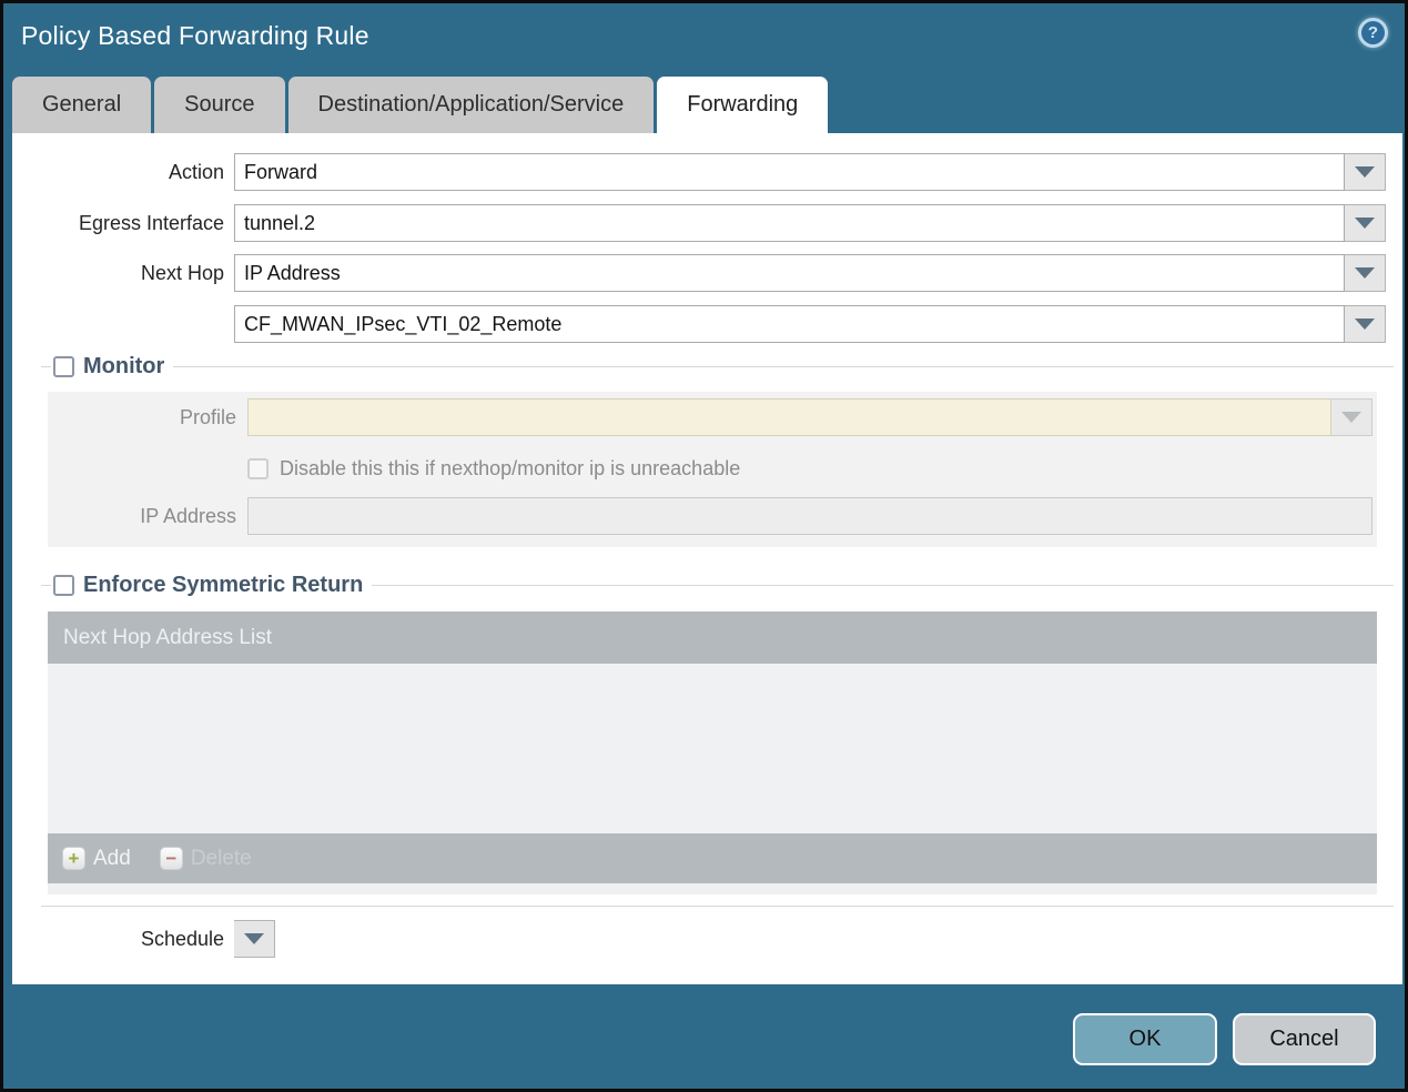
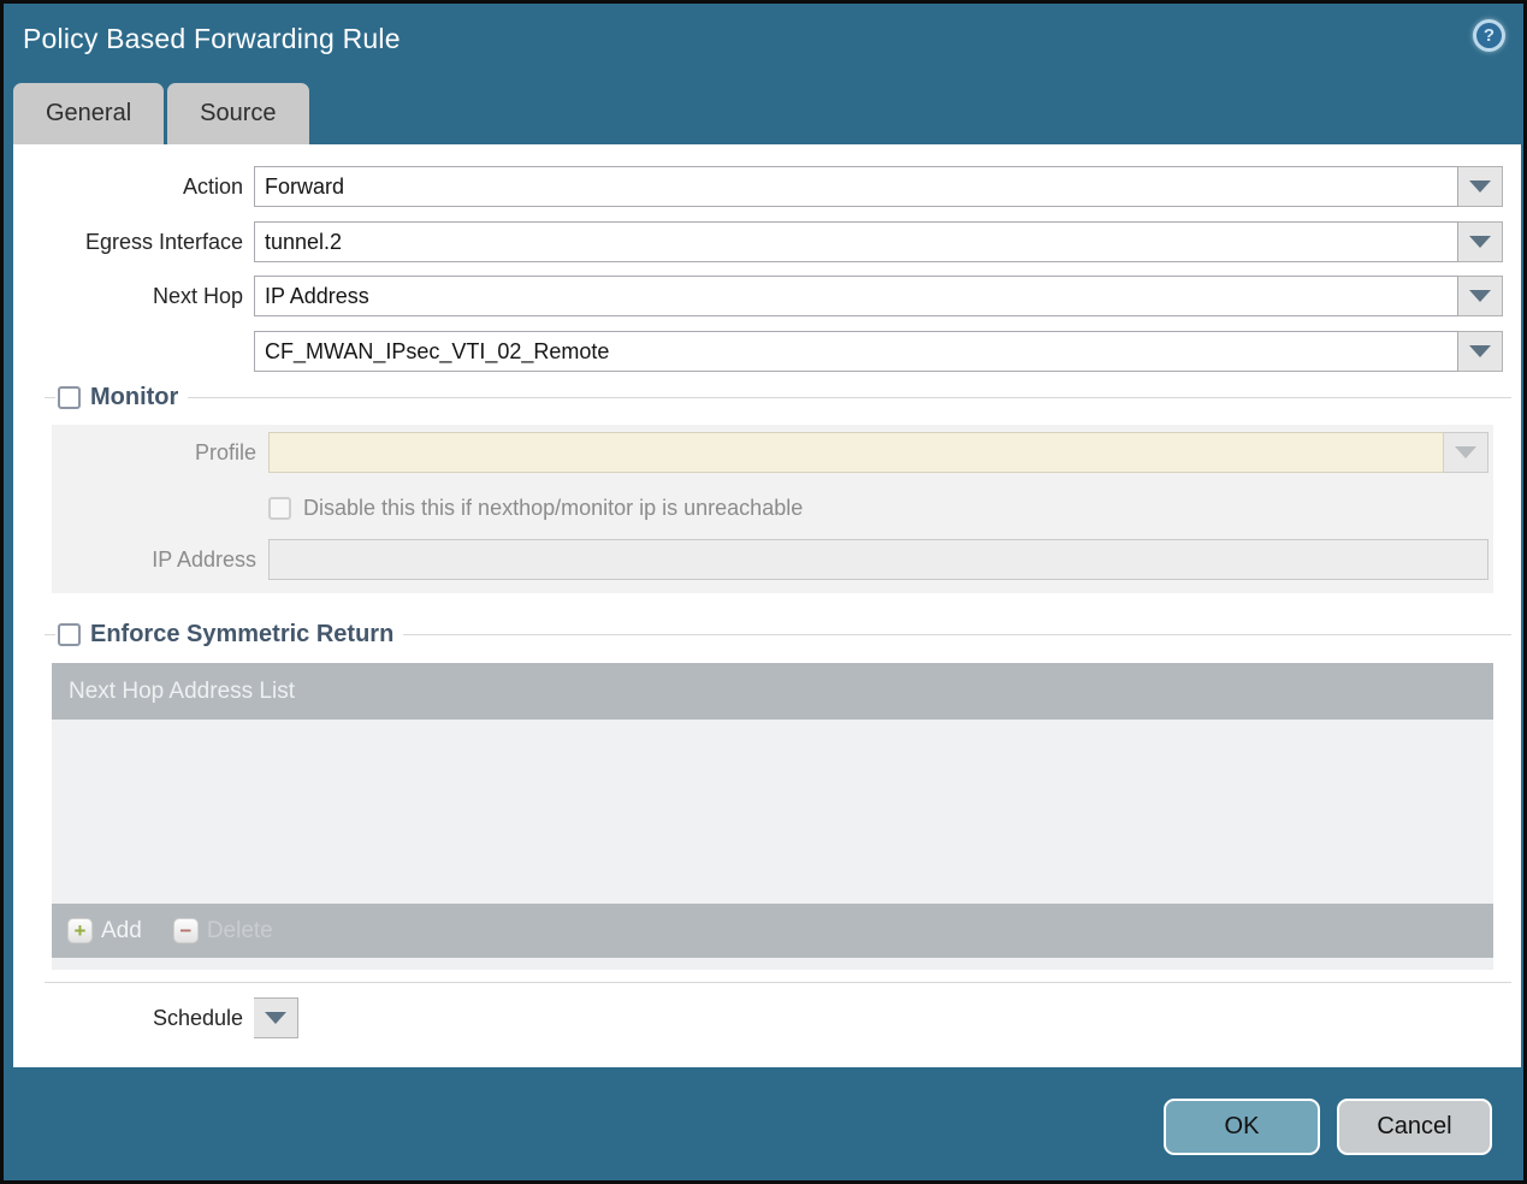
  Policy Based Forwarding Rule
  ?
  General
  Source
- Destination/Application/Service
- Forwarding
  Action
  Forward
  Egress Interface
  tunnel.2
  Next Hop
  IP Address
  CF_MWAN_IPsec_VTI_02_Remote
  Monitor
  Profile
  Disable this this if nexthop/monitor ip is unreachable
  IP Address
  Enforce Symmetric Return
  Next Hop Address List
  +
  Add
  −
  Schedule
  OK
  Cancel
